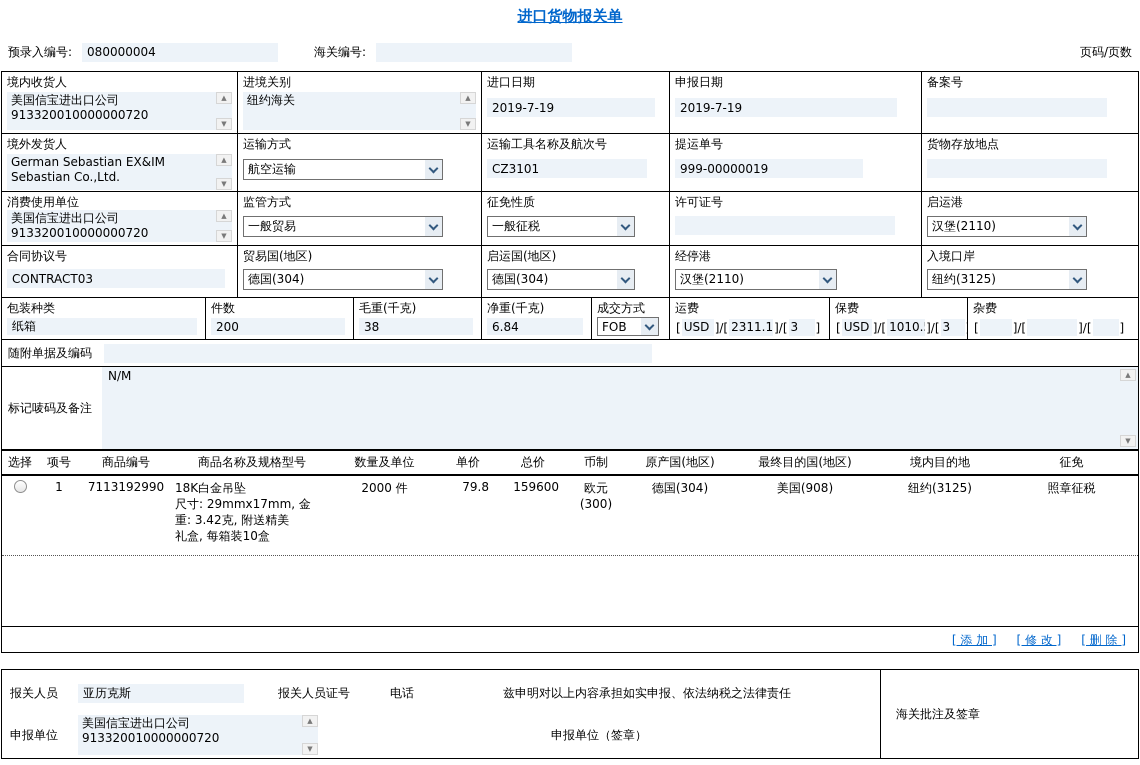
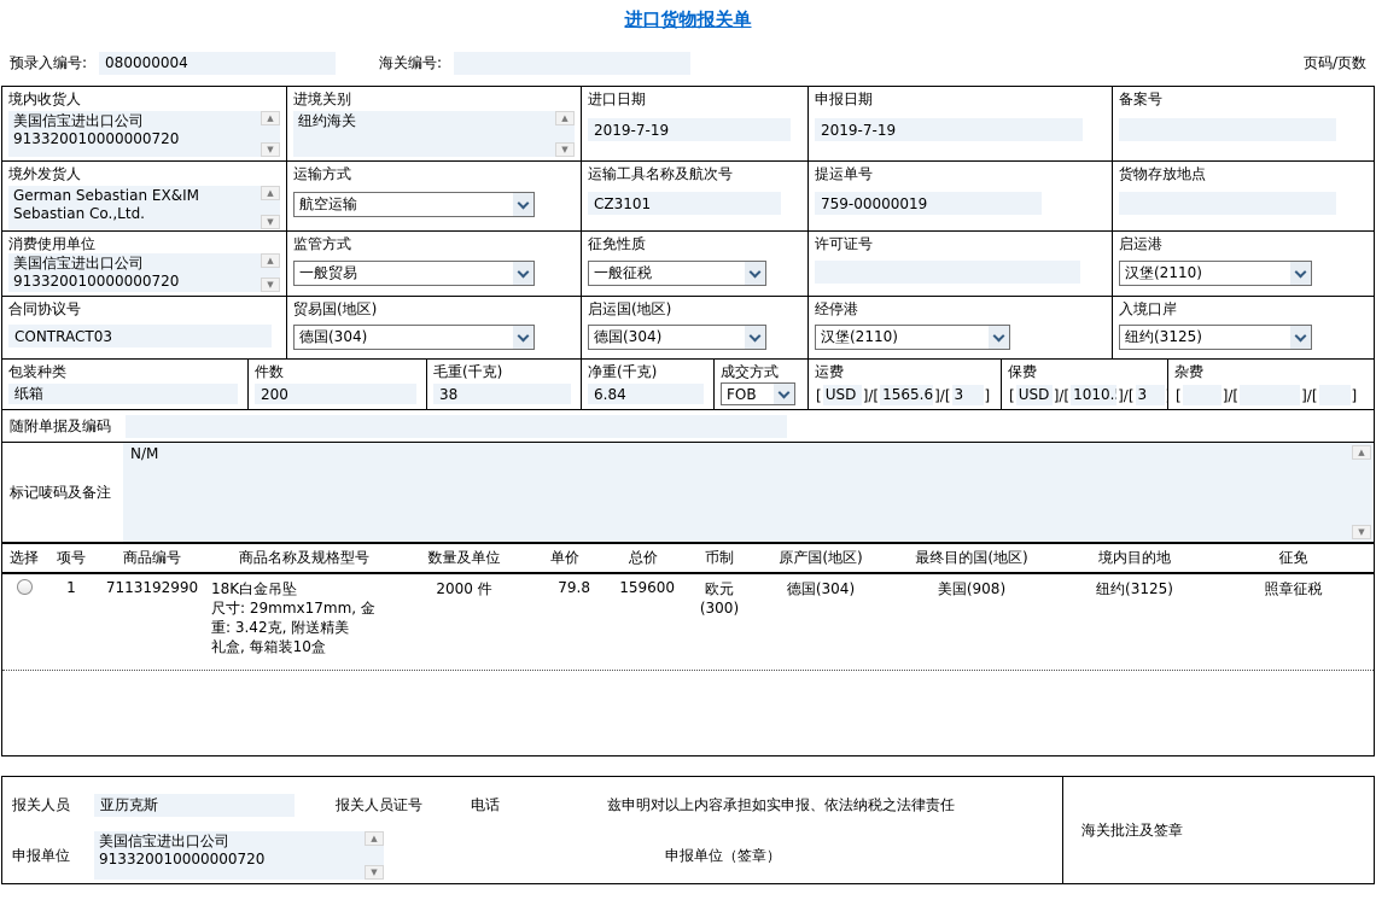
  进口货物报关单
  预录入编号:
  080000004
  海关编号:
  页码/页数
  境内收货人
  美国信宝进出口公司
  913320010000000720
  进境关别
  纽约海关
  进口日期
  2019-7-19
  申报日期
  2019-7-19
  备案号
  境外发货人
  German Sebastian EX&IM Sebastian Co.,Ltd.
  运输方式
  航空运输
  运输工具名称及航次号
  CZ3101
  提运单号
- 999-00000019
+ 759-00000019
  货物存放地点
  消费使用单位
  美国信宝进出口公司
  913320010000000720
  监管方式
  一般贸易
  征免性质
  一般征税
  许可证号
  启运港
  汉堡(2110)
  合同协议号
  CONTRACT03
  贸易国(地区)
  德国(304)
  启运国(地区)
  德国(304)
  经停港
  汉堡(2110)
  入境口岸
  纽约(3125)
  包装种类
  纸箱
  件数
  200
  毛重(千克)
  38
  净重(千克)
  6.84
  成交方式
  FOB
  运费
  [
  USD
  ]/[
- 2311.1
+ 1565.6
  ]/[
  3
  ]
  保费
  [
  USD
  ]/[
  1010.
  ]/[
  3
  杂费
  [
  ]/[
  ]/[
  ]
  随附单据及编码
  标记唛码及备注
  N/M
  选择	项号	商品编号	商品名称及规格型号	数量及单位	单价	总价	币制	原产国(地区)	最终目的国(地区)	境内目的地	征免
  	1	7113192990	18K白金吊坠 尺寸: 29mmx17mm, 金 重: 3.42克, 附送精美 礼盒, 每箱装10盒	2000 件	79.8	159600	欧元 (300)	德国(304)	美国(908)	纽约(3125)	照章征税
- [ 添 加 ] [ 修 改 ] [ 删 除 ]
  报关人员
  亚历克斯
  报关人员证号
  电话
  兹申明对以上内容承担如实申报、依法纳税之法律责任
  申报单位
  美国信宝进出口公司
  913320010000000720
  申报单位（签章）
  海关批注及签章
